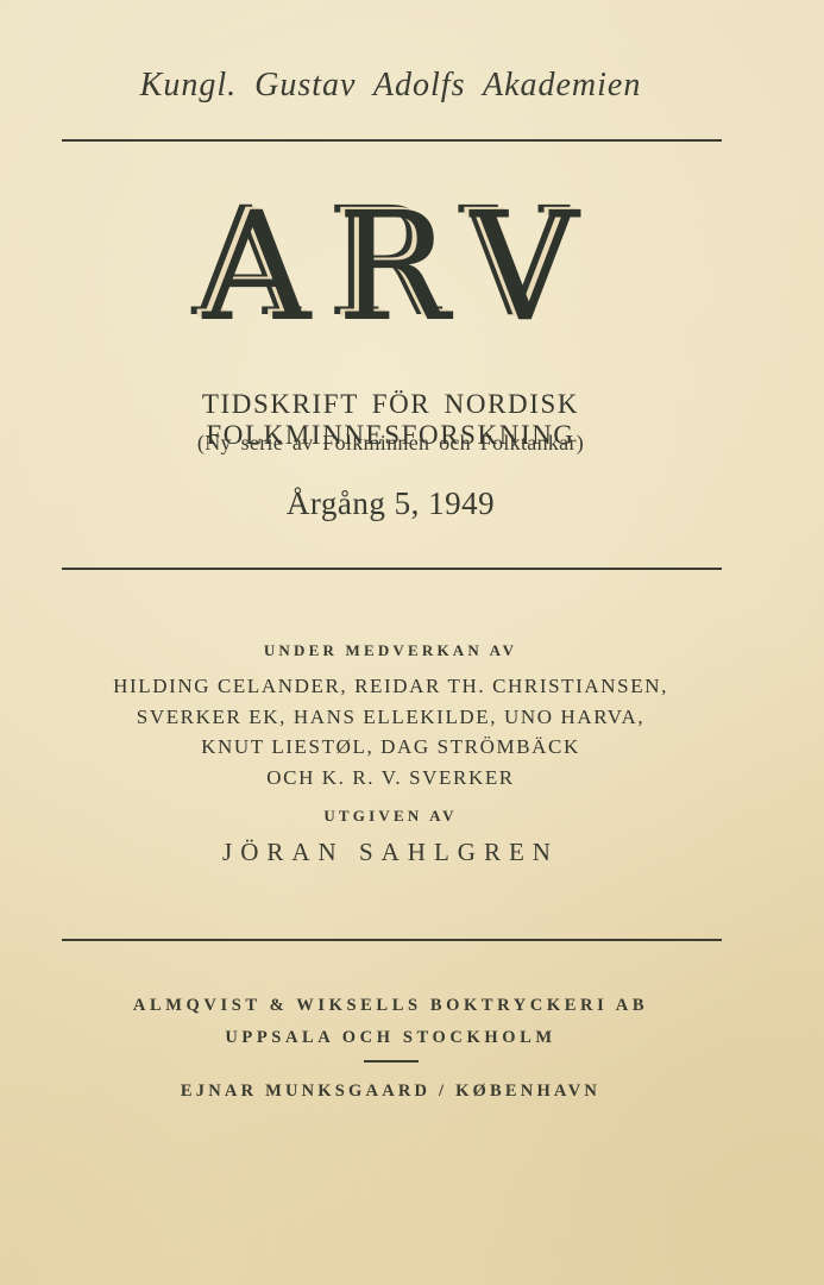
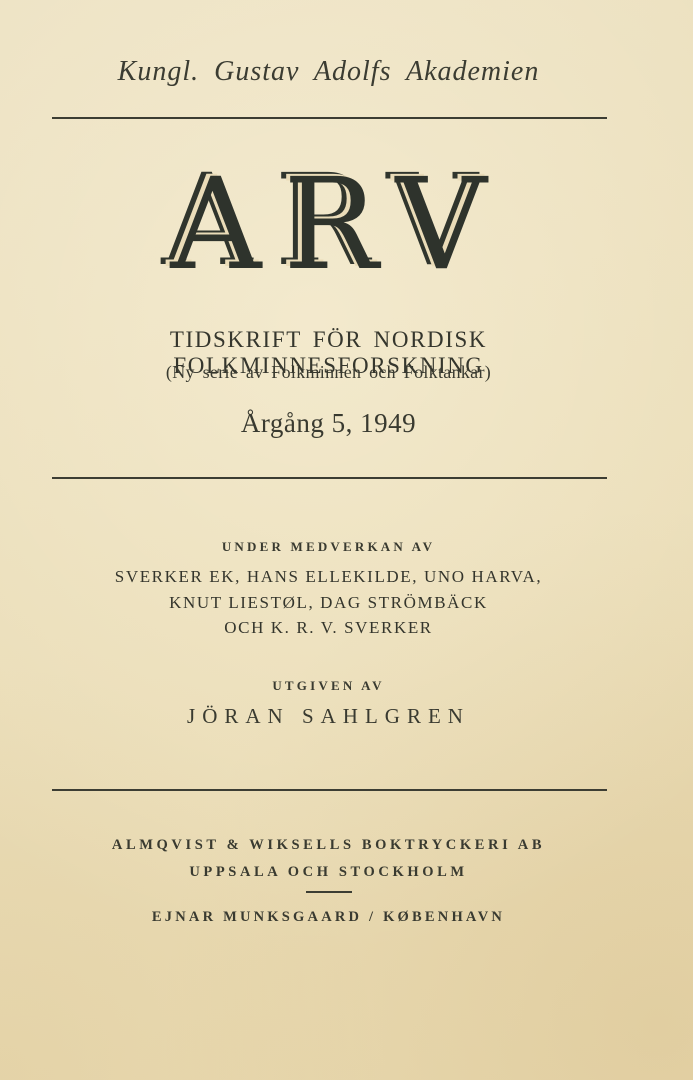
  Kungl. Gustav Adolfs Akademien
  ARV
  TIDSKRIFT FÖR NORDISK FOLKMINNESFORSKNING
  (Ny serie av Folkminnen och Folktankar)
  Årgång 5, 1949
  UNDER MEDVERKAN AV
- HILDING CELANDER, REIDAR TH. CHRISTIANSEN,
  SVERKER EK, HANS ELLEKILDE, UNO HARVA,
  KNUT LIESTØL, DAG STRÖMBÄCK
  OCH K. R. V. SVERKER
  UTGIVEN AV
  JÖRAN SAHLGREN
  ALMQVIST & WIKSELLS BOKTRYCKERI AB
  UPPSALA OCH STOCKHOLM
  EJNAR MUNKSGAARD / KØBENHAVN
